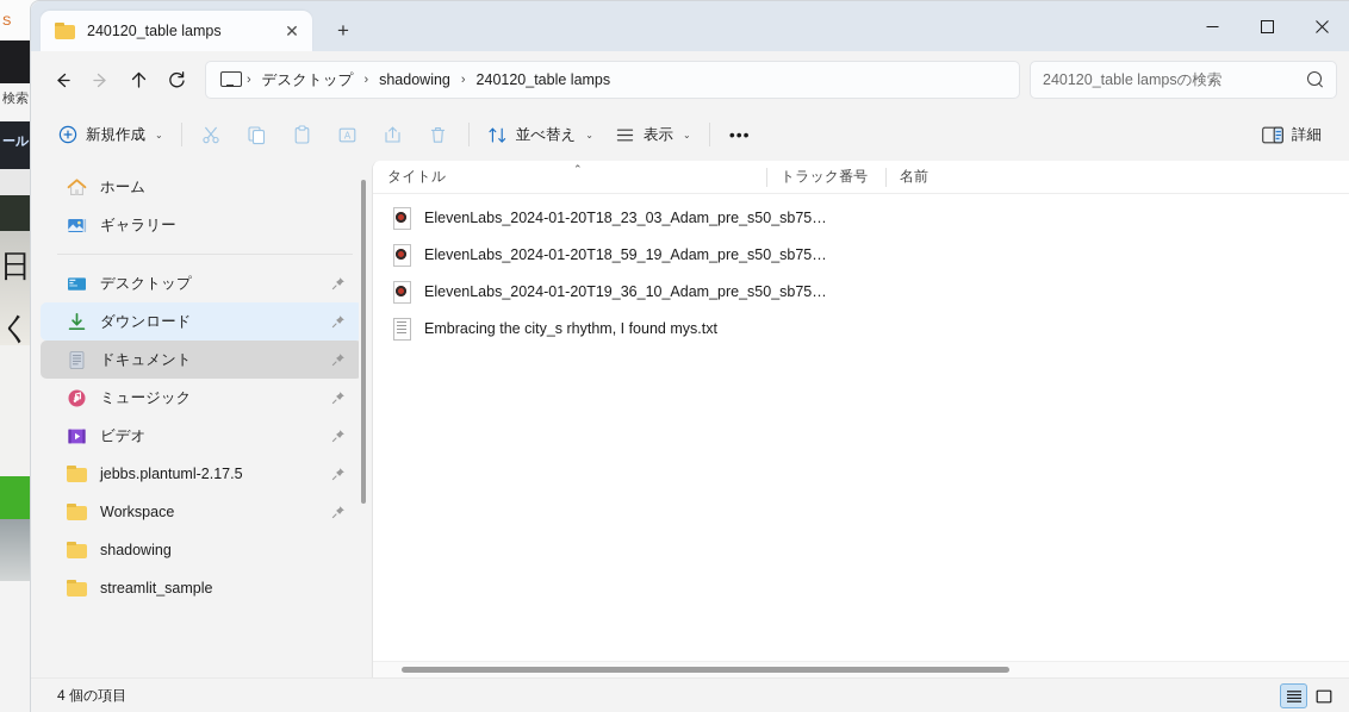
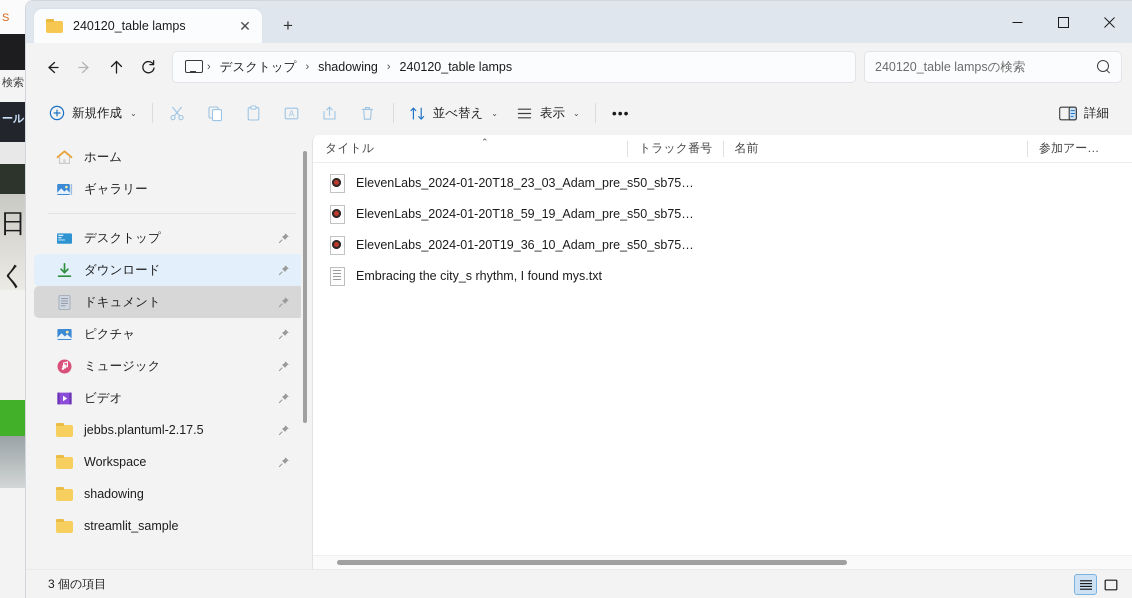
  S
  検索
  ール
  日
  く
  240120_table lamps
  ✕
  +
  ›
  デスクトップ
  ›
  shadowing
  ›
  240120_table lamps
  240120_table lampsの検索
  新規作成
  ⌄
  A
  並べ替え
  ⌄
  表示
  ⌄
  •••
  詳細
  ホーム
  ギャラリー
  デスクトップ
  ダウンロード
  ドキュメント
+ ピクチャ
  ミュージック
  ビデオ
  jebbs.plantuml-2.17.5
  Workspace
  shadowing
  streamlit_sample
  タイトル
  ⌃
  トラック番号
  名前
+ 参加アー…
  ElevenLabs_2024-01-20T18_23_03_Adam_pre_s50_sb75…
  ElevenLabs_2024-01-20T18_59_19_Adam_pre_s50_sb75…
  ElevenLabs_2024-01-20T19_36_10_Adam_pre_s50_sb75…
  Embracing the city_s rhythm, I found mys.txt
- 4 個の項目
+ 3 個の項目
